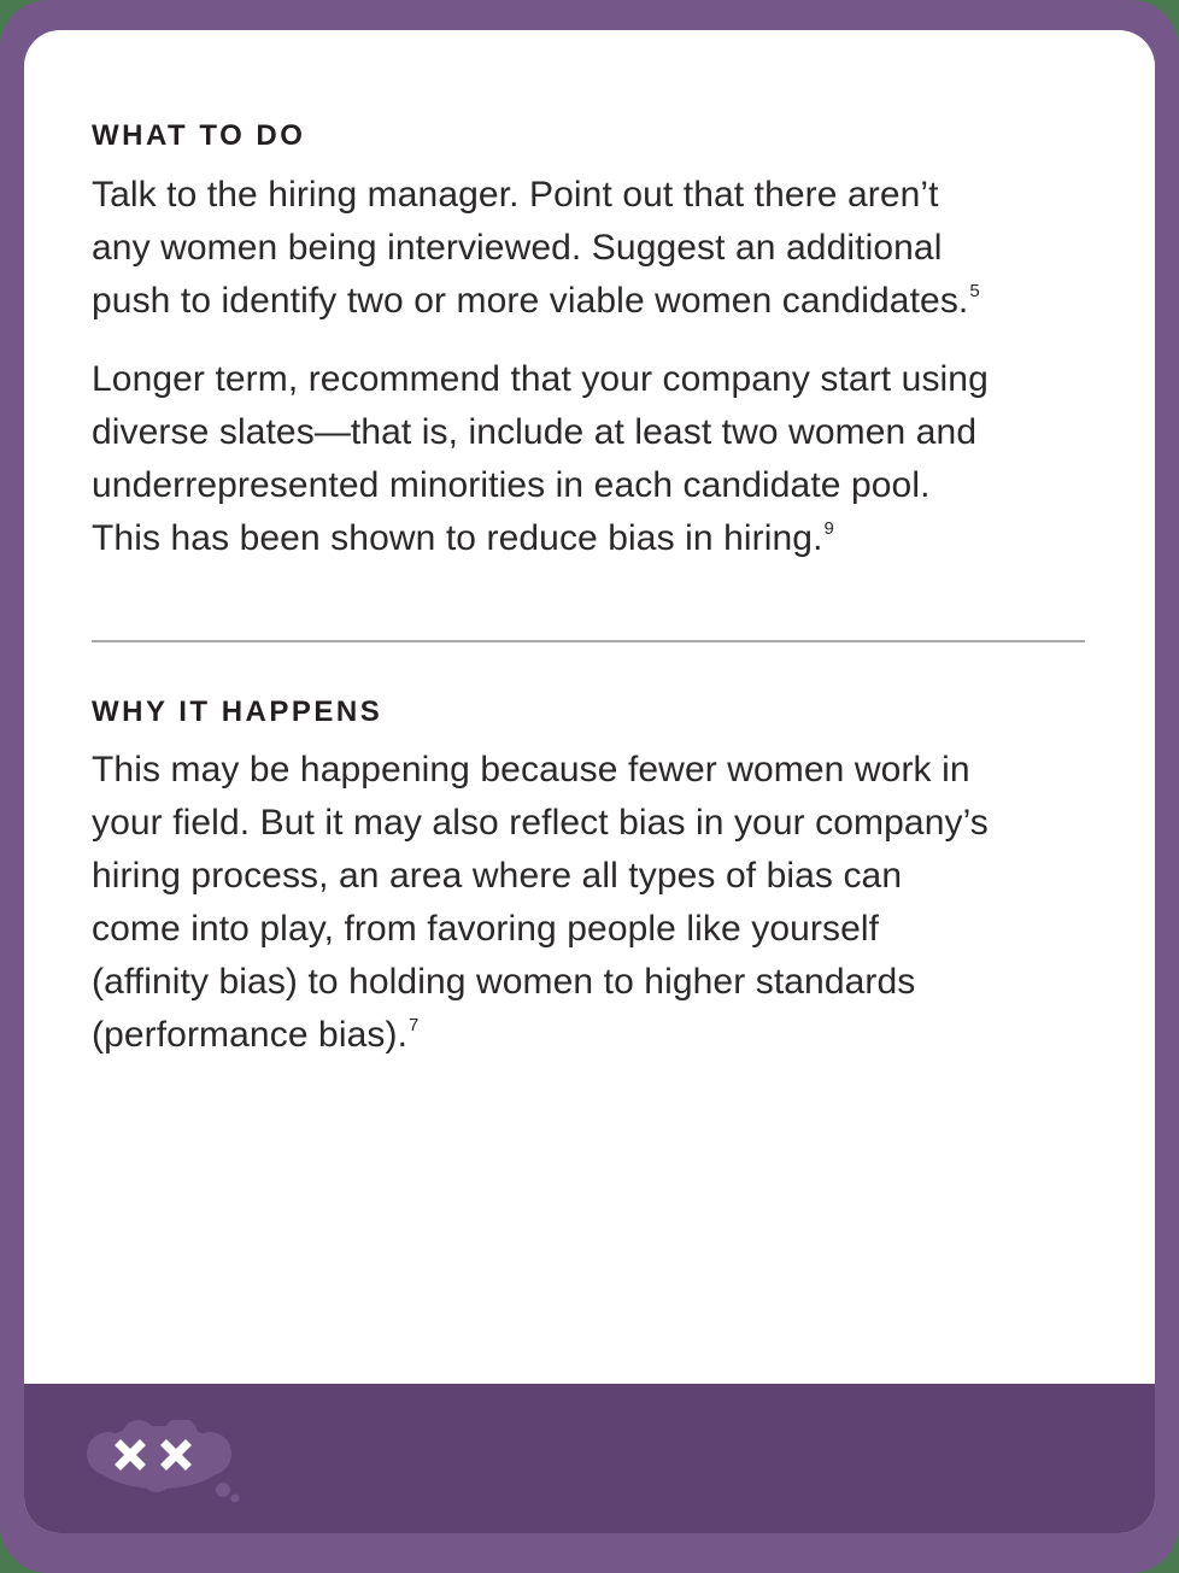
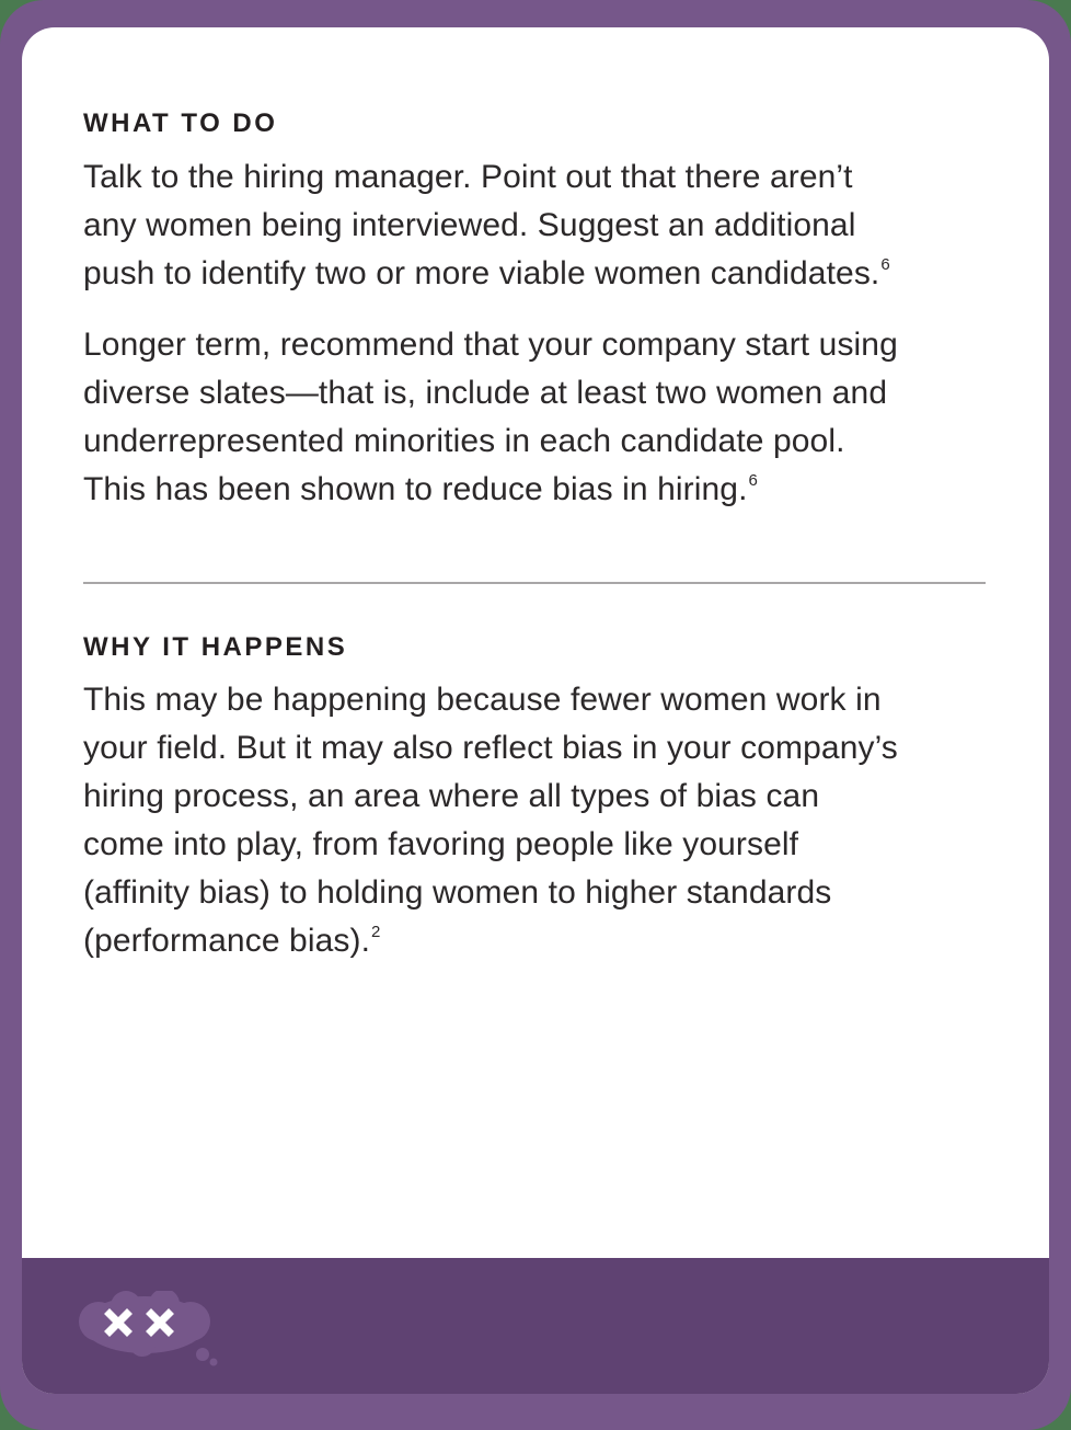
  WHAT TO DO
  Talk to the hiring manager. Point out that there aren’t
  any women being interviewed. Suggest an additional
- push to identify two or more viable women candidates.5
+ push to identify two or more viable women candidates.6
  Longer term, recommend that your company start using
  diverse slates—that is, include at least two women and
  underrepresented minorities in each candidate pool.
- This has been shown to reduce bias in hiring.9
+ This has been shown to reduce bias in hiring.6
  WHY IT HAPPENS
  This may be happening because fewer women work in
  your field. But it may also reflect bias in your company’s
  hiring process, an area where all types of bias can
  come into play, from favoring people like yourself
  (affinity bias) to holding women to higher standards
- (performance bias).7
+ (performance bias).2
